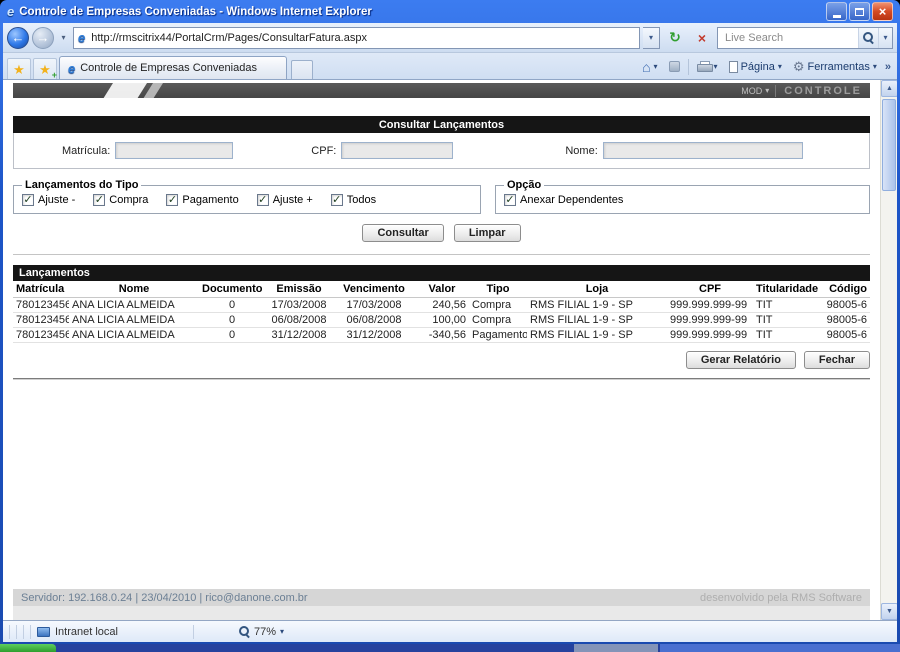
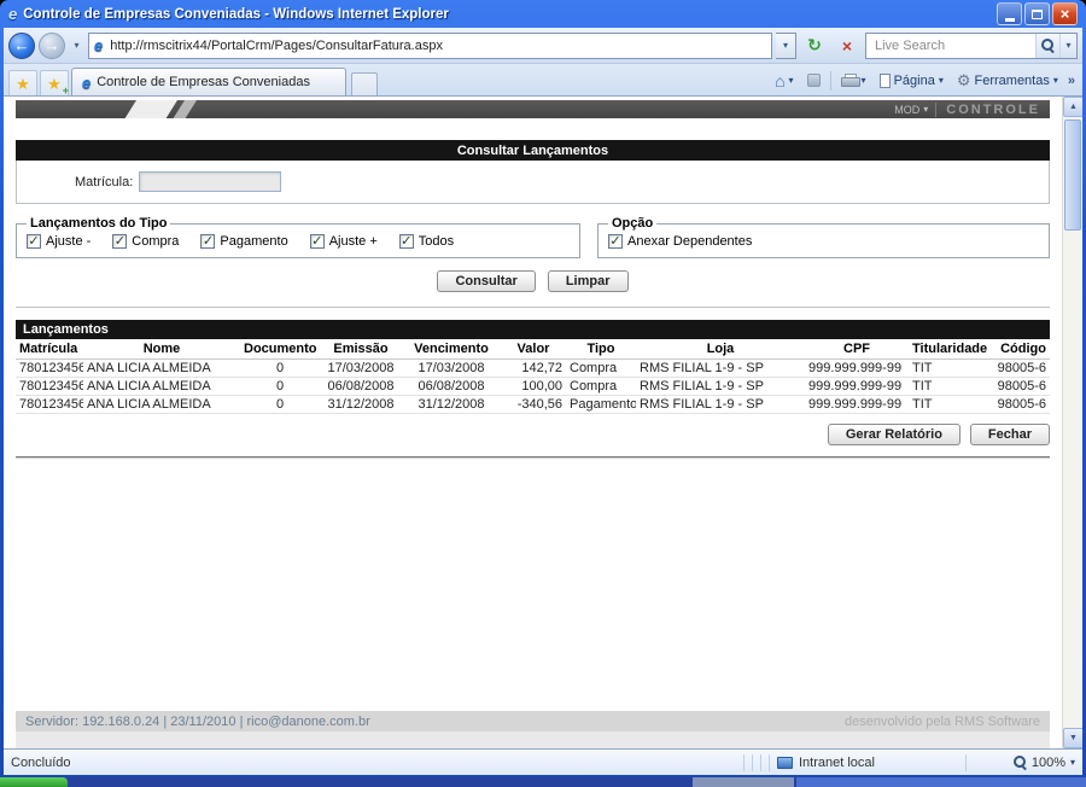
  e
  Controle de Empresas Conveniadas - Windows Internet Explorer
  ×
  ←
  →
  ▾
  e
  http://rmscitrix44/PortalCrm/Pages/ConsultarFatura.aspx
  ▾
  ↻
  ×
  Live Search
  ▾
  ★
  ★
  +
  e
  Controle de Empresas Conveniadas
  ⌂
  ▾
  ▾
  Página
  ▾
  ⚙
  Ferramentas
  ▾
  »
  MOD
  ▾
  CONTROLE
  Consultar Lançamentos
  Matrícula:
- CPF:
- Nome:
  Lançamentos do Tipo
  ✓
  Ajuste -
  ✓
  Compra
  ✓
  Pagamento
  ✓
  Ajuste +
  ✓
  Todos
  Opção
  ✓
  Anexar Dependentes
  Consultar
  Limpar
  Lançamentos
  Matrícula	Nome	Documento	Emissão	Vencimento	Valor	Tipo	Loja	CPF	Titularidade	Código
- 780123456	ANA LICIA ALMEIDA	0	17/03/2008	17/03/2008	240,56	Compra	RMS FILIAL 1-9 - SP	999.999.999-99	TIT	98005-6
+ 780123456	ANA LICIA ALMEIDA	0	17/03/2008	17/03/2008	142,72	Compra	RMS FILIAL 1-9 - SP	999.999.999-99	TIT	98005-6
  780123456	ANA LICIA ALMEIDA	0	06/08/2008	06/08/2008	100,00	Compra	RMS FILIAL 1-9 - SP	999.999.999-99	TIT	98005-6
  780123456	ANA LICIA ALMEIDA	0	31/12/2008	31/12/2008	-340,56	Pagamento	RMS FILIAL 1-9 - SP	999.999.999-99	TIT	98005-6
  Gerar Relatório
  Fechar
- Servidor: 192.168.0.24 | 23/04/2010 | rico@danone.com.br
+ Servidor: 192.168.0.24 | 23/11/2010 | rico@danone.com.br
  desenvolvido pela RMS Software
+ Concluído
  Intranet local
- 77%
+ 100%
  ▾
